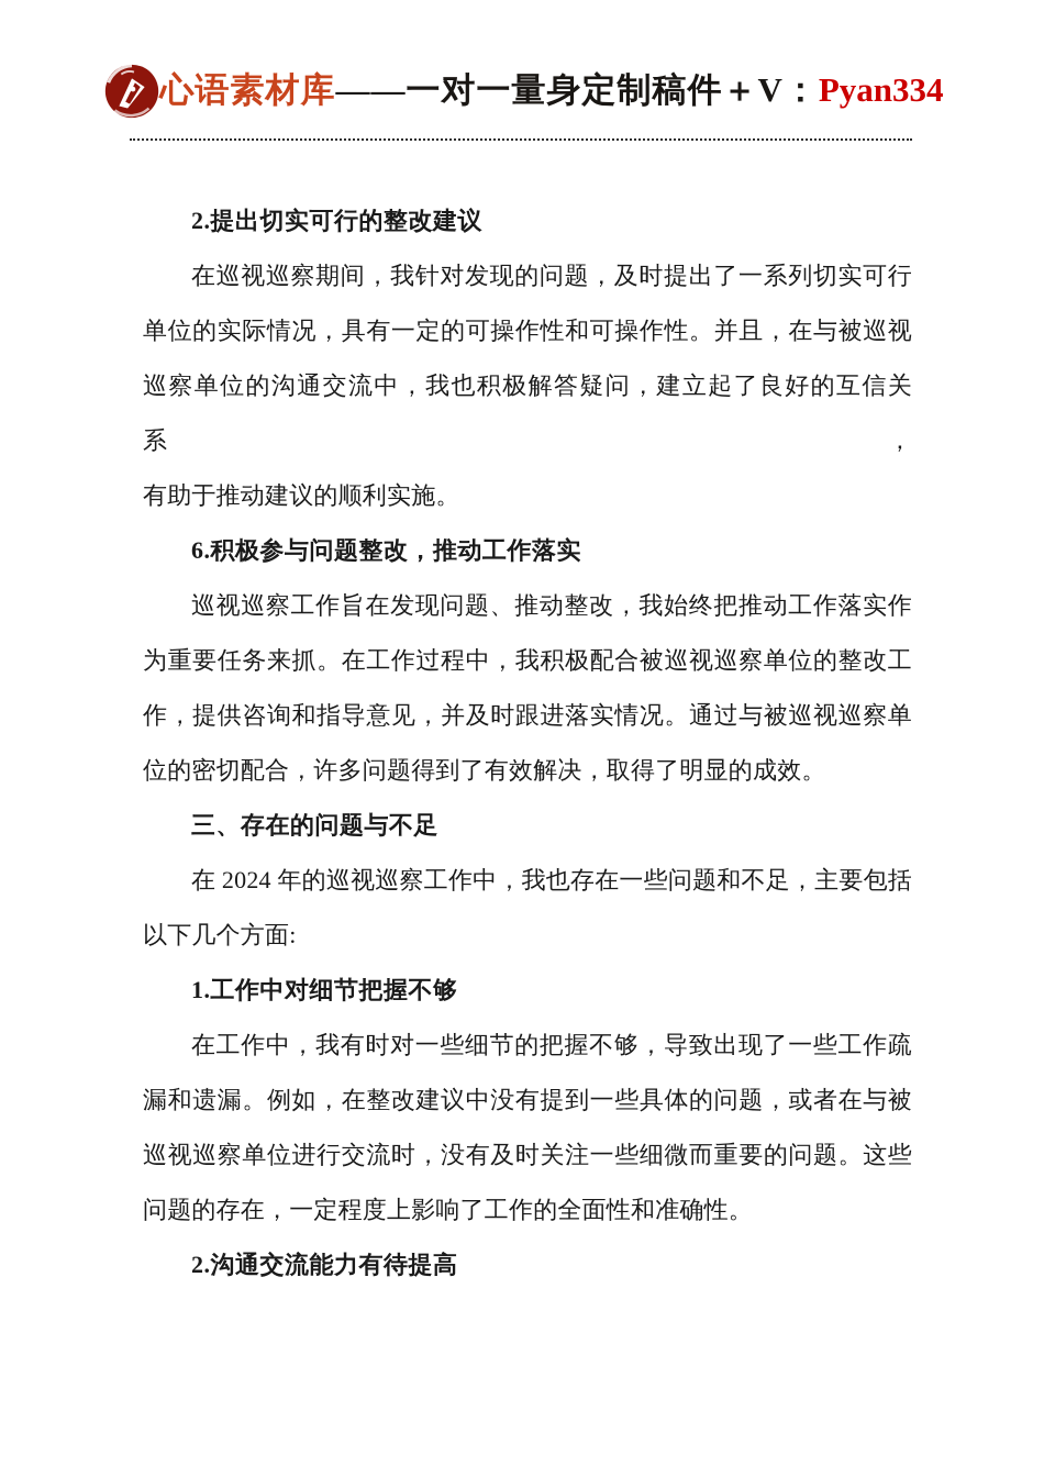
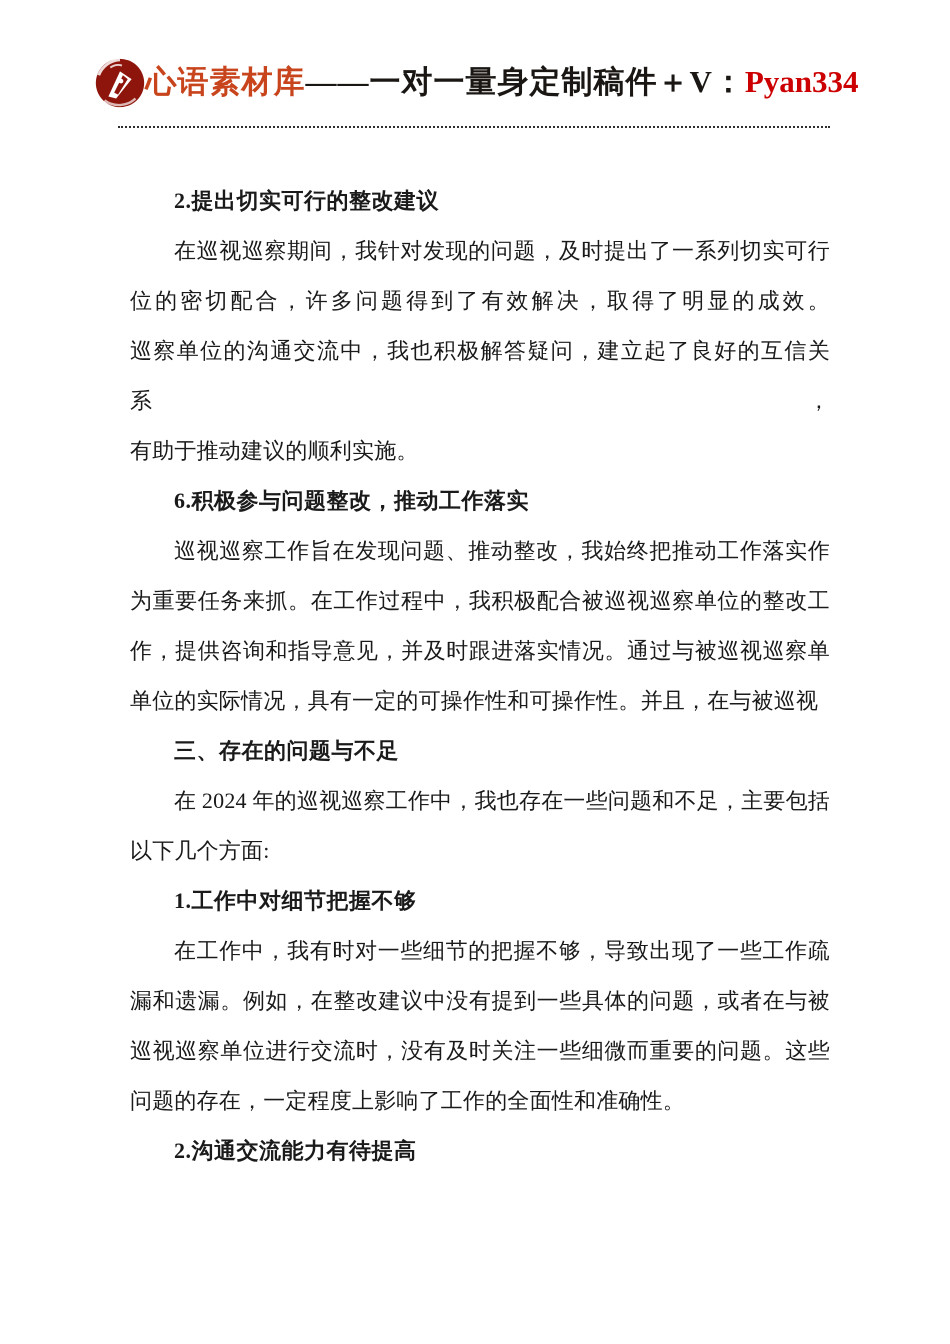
  心语素材库——一对一量身定制稿件＋V：Pyan334
  2.提出切实可行的整改建议
  在巡视巡察期间，我针对发现的问题，及时提出了一系列切实可行
- 单位的实际情况，具有一定的可操作性和可操作性。并且，在与被巡视
+ 位的密切配合，许多问题得到了有效解决，取得了明显的成效。
  巡察单位的沟通交流中，我也积极解答疑问，建立起了良好的互信关系，
  有助于推动建议的顺利实施。
  6.积极参与问题整改，推动工作落实
  巡视巡察工作旨在发现问题、推动整改，我始终把推动工作落实作
  为重要任务来抓。在工作过程中，我积极配合被巡视巡察单位的整改工
  作，提供咨询和指导意见，并及时跟进落实情况。通过与被巡视巡察单
- 位的密切配合，许多问题得到了有效解决，取得了明显的成效。
+ 单位的实际情况，具有一定的可操作性和可操作性。并且，在与被巡视
  三、存在的问题与不足
  在 2024 年的巡视巡察工作中，我也存在一些问题和不足，主要包括
  以下几个方面:
  1.工作中对细节把握不够
  在工作中，我有时对一些细节的把握不够，导致出现了一些工作疏
  漏和遗漏。例如，在整改建议中没有提到一些具体的问题，或者在与被
  巡视巡察单位进行交流时，没有及时关注一些细微而重要的问题。这些
  问题的存在，一定程度上影响了工作的全面性和准确性。
  2.沟通交流能力有待提高
